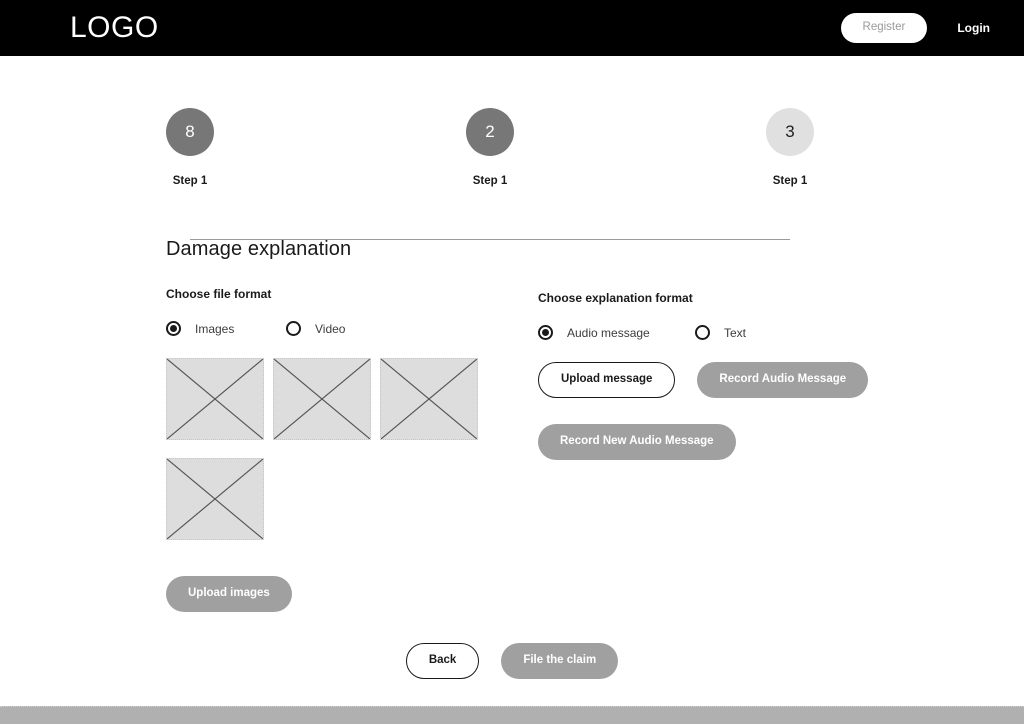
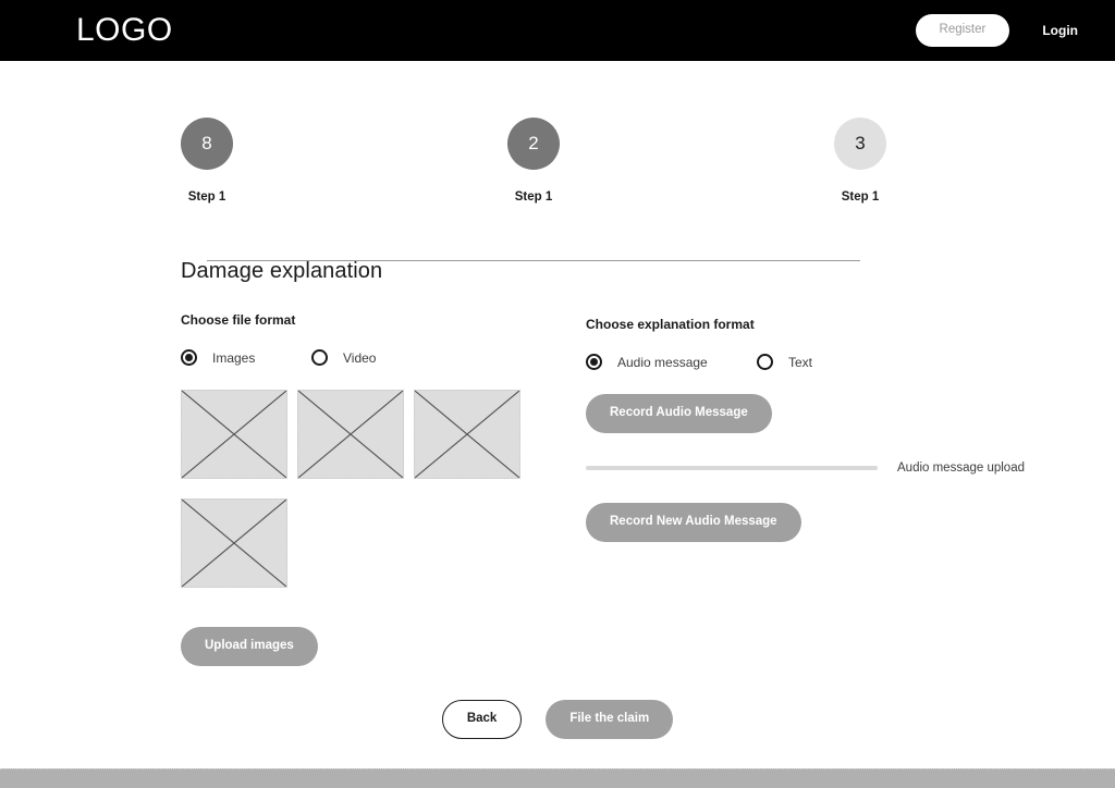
  LOGO
  Register
  Login
  8
  Step 1
  2
  Step 1
  3
  Step 1
  Damage explanation
  Choose file format
  Images
  Video
  Upload images
  Choose explanation format
  Audio message
  Text
- Upload message
  Record Audio Message
+ Audio message upload
  Record New Audio Message
  Back
  File the claim
